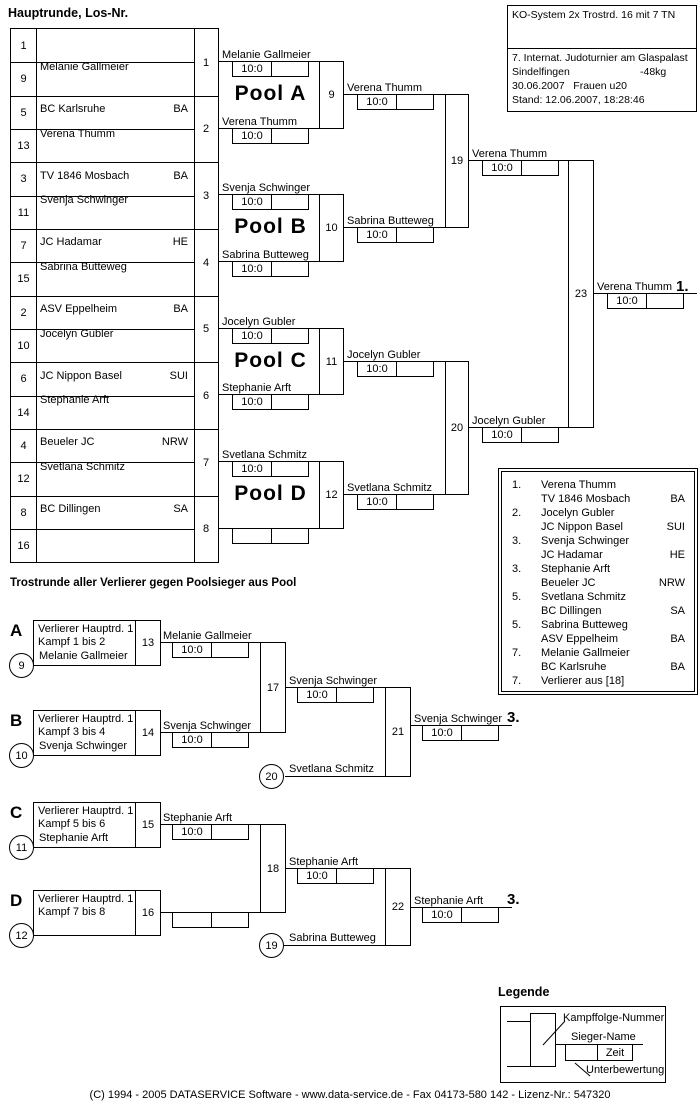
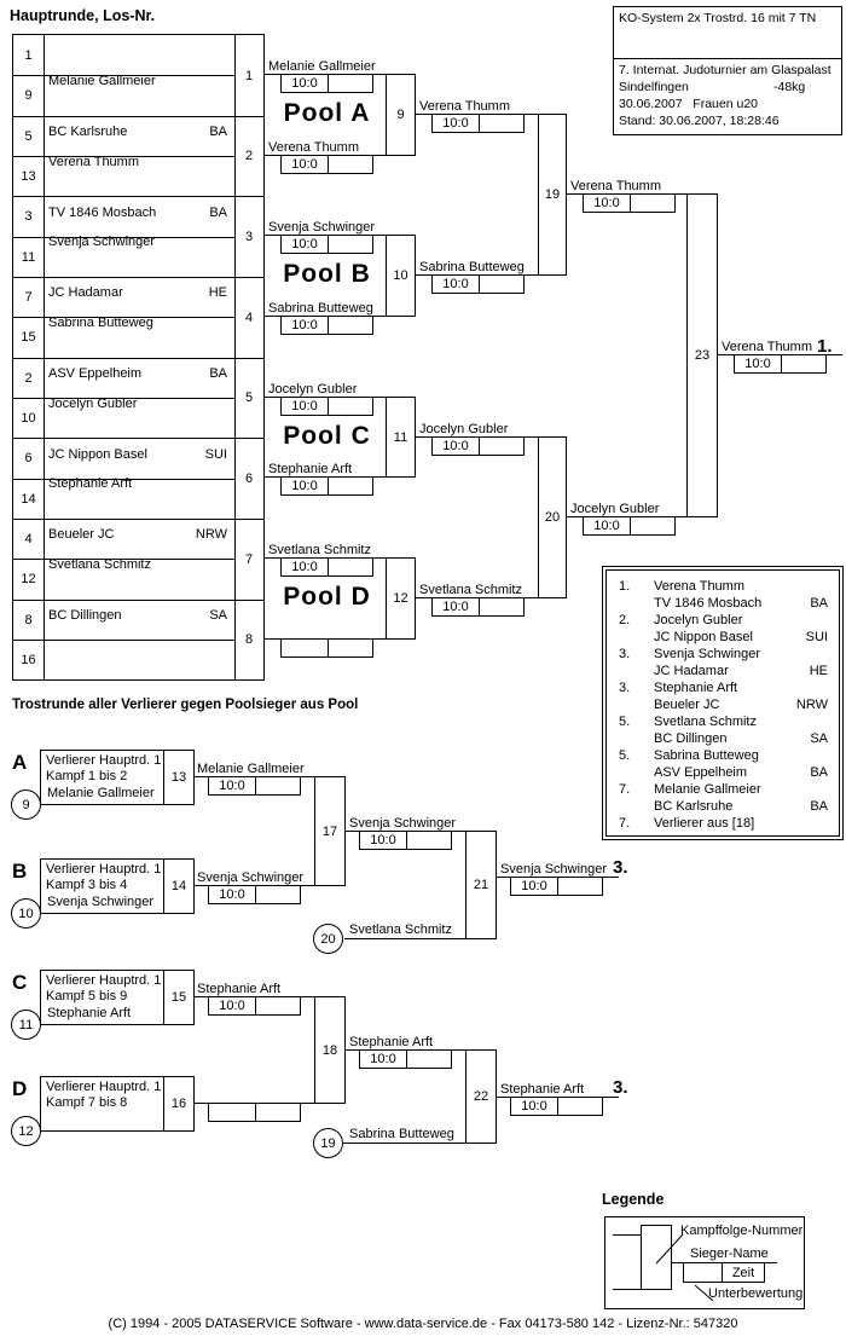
  Hauptrunde, Los-Nr.
  1
  9
  5
  13
  3
  11
  7
  15
  2
  10
  6
  14
  4
  12
  8
  16
  Melanie Gallmeier
  BC Karlsruhe
  BA
  Verena Thumm
  TV 1846 Mosbach
  BA
  Svenja Schwinger
  JC Hadamar
  HE
  Sabrina Butteweg
  ASV Eppelheim
  BA
  Jocelyn Gubler
  JC Nippon Basel
  SUI
  Stephanie Arft
  Beueler JC
  NRW
  Svetlana Schmitz
  BC Dillingen
  SA
  1
  2
  3
  4
  5
  6
  7
  8
  Melanie Gallmeier
  10:0
  Pool A
  Verena Thumm
  10:0
  9
  Verena Thumm
  10:0
  Svenja Schwinger
  10:0
  Pool B
  Sabrina Butteweg
  10:0
  10
  Sabrina Butteweg
  10:0
  Jocelyn Gubler
  10:0
  Pool C
  Stephanie Arft
  10:0
  11
  Jocelyn Gubler
  10:0
  Svetlana Schmitz
  10:0
  Pool D
  12
  Svetlana Schmitz
  10:0
  19
  Verena Thumm
  10:0
  20
  Jocelyn Gubler
  10:0
  23
  Verena Thumm
  1.
  10:0
  KO-System 2x Trostrd. 16 mit 7 TN
  7. Internat. Judoturnier am Glaspalast
  Sindelfingen
  -48kg
  30.06.2007 Frauen u20
- Stand: 12.06.2007, 18:28:46
+ Stand: 30.06.2007, 18:28:46
  1.
  Verena Thumm
  TV 1846 Mosbach
  BA
  2.
  Jocelyn Gubler
  JC Nippon Basel
  SUI
  3.
  Svenja Schwinger
  JC Hadamar
  HE
  3.
  Stephanie Arft
  Beueler JC
  NRW
  5.
  Svetlana Schmitz
  BC Dillingen
  SA
  5.
  Sabrina Butteweg
  ASV Eppelheim
  BA
  7.
  Melanie Gallmeier
  BC Karlsruhe
  BA
  7.
  Verlierer aus [18]
  Trostrunde aller Verlierer gegen Poolsieger aus Pool
  A
  Verlierer Hauptrd. 1
  Kampf 1 bis 2
  Melanie Gallmeier
  13
  9
  Melanie Gallmeier
  10:0
  B
  Verlierer Hauptrd. 1
  Kampf 3 bis 4
  Svenja Schwinger
  14
  10
  Svenja Schwinger
  10:0
  17
  Svenja Schwinger
  10:0
  20
  Svetlana Schmitz
  21
  Svenja Schwinger
  3.
  10:0
  C
  Verlierer Hauptrd. 1
- Kampf 5 bis 6
+ Kampf 5 bis 9
  Stephanie Arft
  15
  11
  Stephanie Arft
  10:0
  D
  Verlierer Hauptrd. 1
  Kampf 7 bis 8
  16
  12
  18
  Stephanie Arft
  10:0
  19
  Sabrina Butteweg
  22
  Stephanie Arft
  3.
  10:0
  Legende
  Kampffolge-Nummer
  Sieger-Name
  Zeit
  Unterbewertung
  (C) 1994 - 2005 DATASERVICE Software - www.data-service.de - Fax 04173-580 142 - Lizenz-Nr.: 547320
